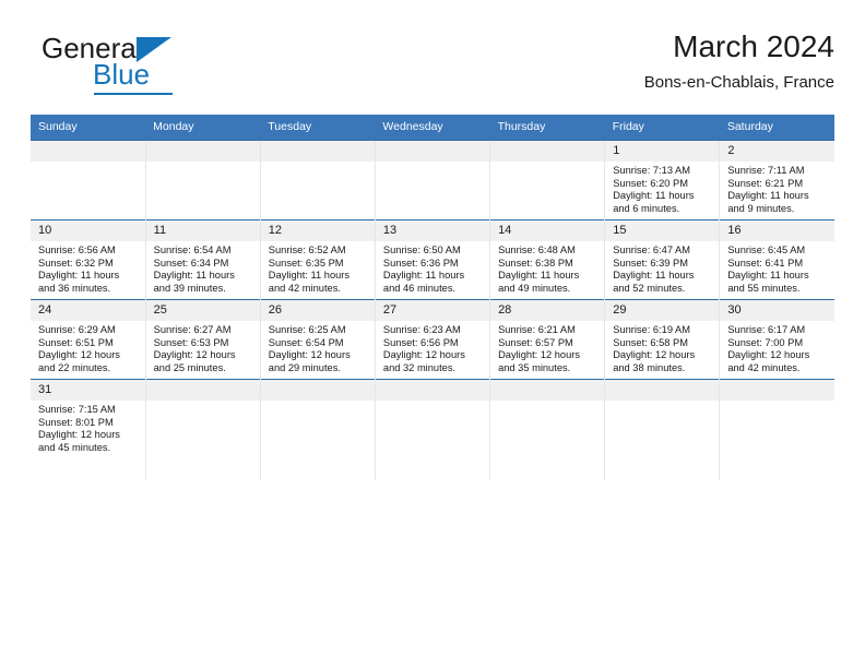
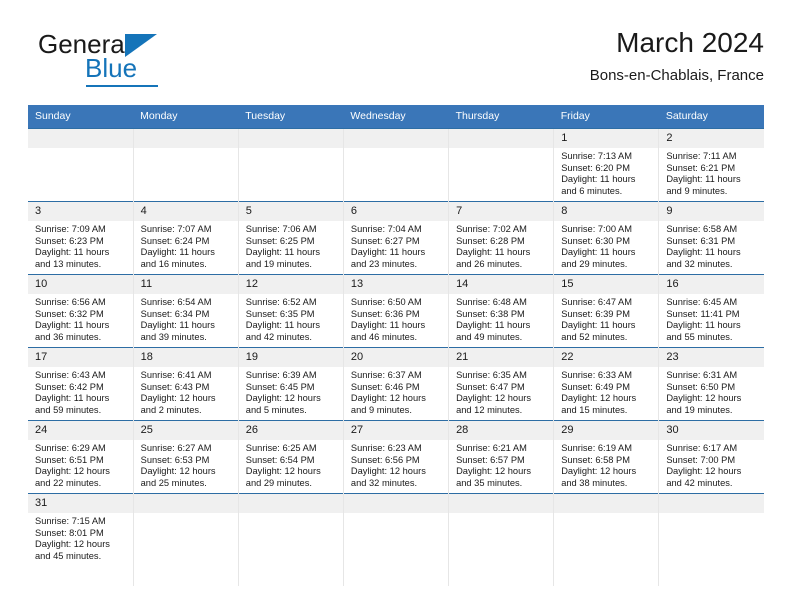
  General
  Blue
  March 2024
  Bons-en-Chablais, France
  Sunday	Monday	Tuesday	Wednesday	Thursday	Friday	Saturday
  					1Sunrise: 7:13 AMSunset: 6:20 PMDaylight: 11 hours and 6 minutes.	2Sunrise: 7:11 AMSunset: 6:21 PMDaylight: 11 hours and 9 minutes.
+ 3Sunrise: 7:09 AMSunset: 6:23 PMDaylight: 11 hours and 13 minutes.	4Sunrise: 7:07 AMSunset: 6:24 PMDaylight: 11 hours and 16 minutes.	5Sunrise: 7:06 AMSunset: 6:25 PMDaylight: 11 hours and 19 minutes.	6Sunrise: 7:04 AMSunset: 6:27 PMDaylight: 11 hours and 23 minutes.	7Sunrise: 7:02 AMSunset: 6:28 PMDaylight: 11 hours and 26 minutes.	8Sunrise: 7:00 AMSunset: 6:30 PMDaylight: 11 hours and 29 minutes.	9Sunrise: 6:58 AMSunset: 6:31 PMDaylight: 11 hours and 32 minutes.
- 10Sunrise: 6:56 AMSunset: 6:32 PMDaylight: 11 hours and 36 minutes.	11Sunrise: 6:54 AMSunset: 6:34 PMDaylight: 11 hours and 39 minutes.	12Sunrise: 6:52 AMSunset: 6:35 PMDaylight: 11 hours and 42 minutes.	13Sunrise: 6:50 AMSunset: 6:36 PMDaylight: 11 hours and 46 minutes.	14Sunrise: 6:48 AMSunset: 6:38 PMDaylight: 11 hours and 49 minutes.	15Sunrise: 6:47 AMSunset: 6:39 PMDaylight: 11 hours and 52 minutes.	16Sunrise: 6:45 AMSunset: 6:41 PMDaylight: 11 hours and 55 minutes.
+ 10Sunrise: 6:56 AMSunset: 6:32 PMDaylight: 11 hours and 36 minutes.	11Sunrise: 6:54 AMSunset: 6:34 PMDaylight: 11 hours and 39 minutes.	12Sunrise: 6:52 AMSunset: 6:35 PMDaylight: 11 hours and 42 minutes.	13Sunrise: 6:50 AMSunset: 6:36 PMDaylight: 11 hours and 46 minutes.	14Sunrise: 6:48 AMSunset: 6:38 PMDaylight: 11 hours and 49 minutes.	15Sunrise: 6:47 AMSunset: 6:39 PMDaylight: 11 hours and 52 minutes.	16Sunrise: 6:45 AMSunset: 11:41 PMDaylight: 11 hours and 55 minutes.
+ 17Sunrise: 6:43 AMSunset: 6:42 PMDaylight: 11 hours and 59 minutes.	18Sunrise: 6:41 AMSunset: 6:43 PMDaylight: 12 hours and 2 minutes.	19Sunrise: 6:39 AMSunset: 6:45 PMDaylight: 12 hours and 5 minutes.	20Sunrise: 6:37 AMSunset: 6:46 PMDaylight: 12 hours and 9 minutes.	21Sunrise: 6:35 AMSunset: 6:47 PMDaylight: 12 hours and 12 minutes.	22Sunrise: 6:33 AMSunset: 6:49 PMDaylight: 12 hours and 15 minutes.	23Sunrise: 6:31 AMSunset: 6:50 PMDaylight: 12 hours and 19 minutes.
  24Sunrise: 6:29 AMSunset: 6:51 PMDaylight: 12 hours and 22 minutes.	25Sunrise: 6:27 AMSunset: 6:53 PMDaylight: 12 hours and 25 minutes.	26Sunrise: 6:25 AMSunset: 6:54 PMDaylight: 12 hours and 29 minutes.	27Sunrise: 6:23 AMSunset: 6:56 PMDaylight: 12 hours and 32 minutes.	28Sunrise: 6:21 AMSunset: 6:57 PMDaylight: 12 hours and 35 minutes.	29Sunrise: 6:19 AMSunset: 6:58 PMDaylight: 12 hours and 38 minutes.	30Sunrise: 6:17 AMSunset: 7:00 PMDaylight: 12 hours and 42 minutes.
  31Sunrise: 7:15 AMSunset: 8:01 PMDaylight: 12 hours and 45 minutes.
